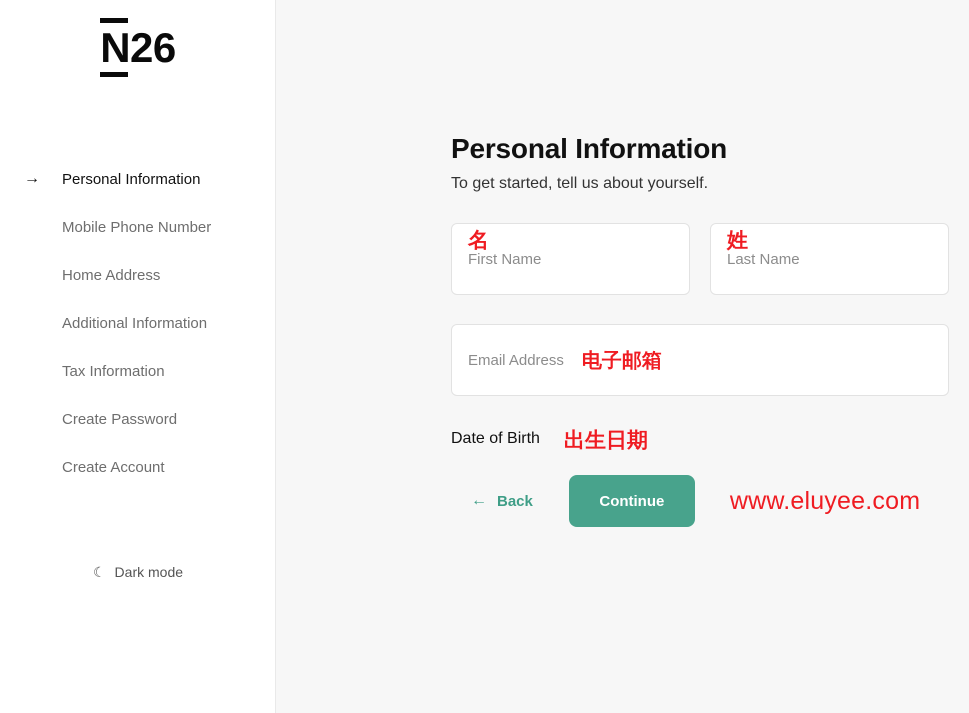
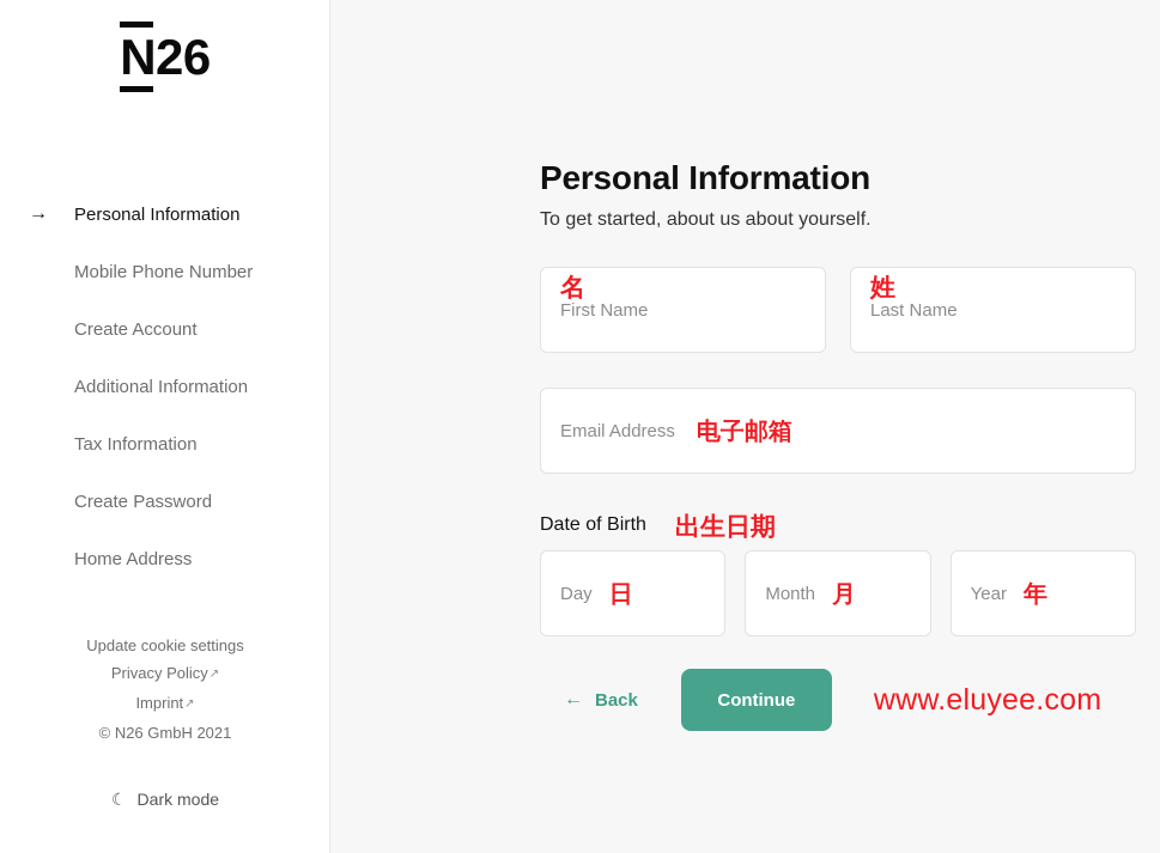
  N26
  →
  Personal Information
  Mobile Phone Number
- Home Address
+ Create Account
  Additional Information
  Tax Information
  Create Password
- Create Account
+ Home Address
+ Update cookie settings
+ Privacy Policy↗
+ Imprint↗
+ © N26 GmbH 2021
  ☾
  Dark mode
  Personal Information
- To get started, tell us about yourself.
+ To get started, about us about yourself.
  名
  First Name
  姓
  Last Name
  Email Address
  电子邮箱
  Date of Birth
  出生日期
+ Day
+ 日
+ Month
+ 月
+ Year
+ 年
  ←
  Back
  Continue
  www.eluyee.com
